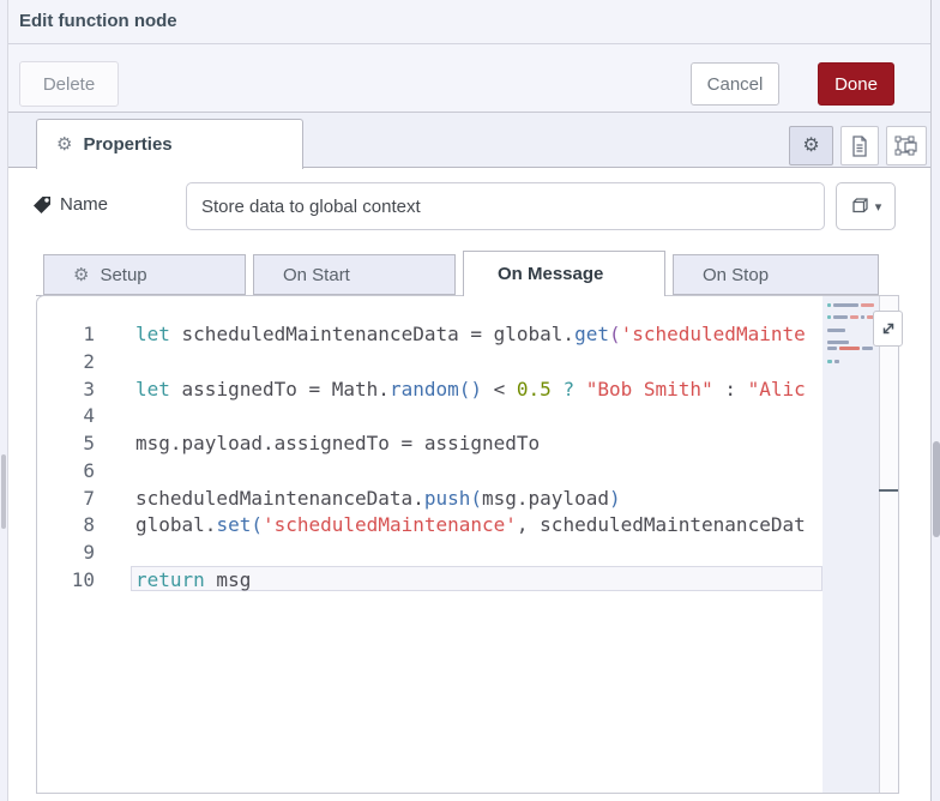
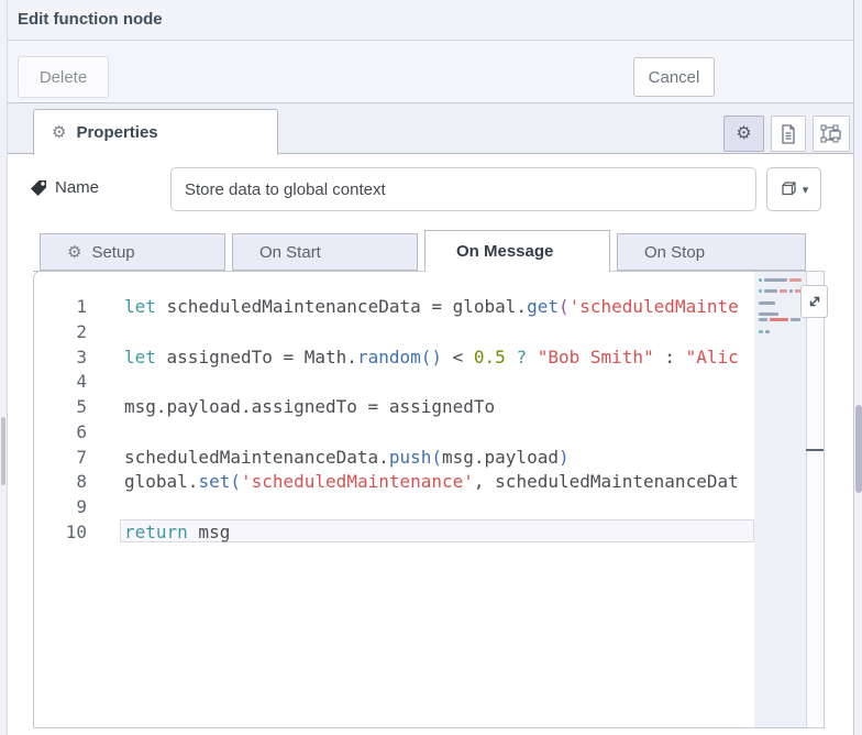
  Edit function node
  Delete
  Cancel
- Done
  ⚙
  Properties
  ⚙
  Name
  Store data to global context
  ▾
  ⚙
  Setup
  On Start
  On Message
  On Stop
  1
  let scheduledMaintenanceData = global.get('scheduledMainte
  2
  3
  let assignedTo = Math.random() < 0.5 ? "Bob Smith" : "Alic
  4
  5
  msg.payload.assignedTo = assignedTo
  6
  7
  scheduledMaintenanceData.push(msg.payload)
  8
  global.set('scheduledMaintenance', scheduledMaintenanceDat
  9
  10
  return msg
